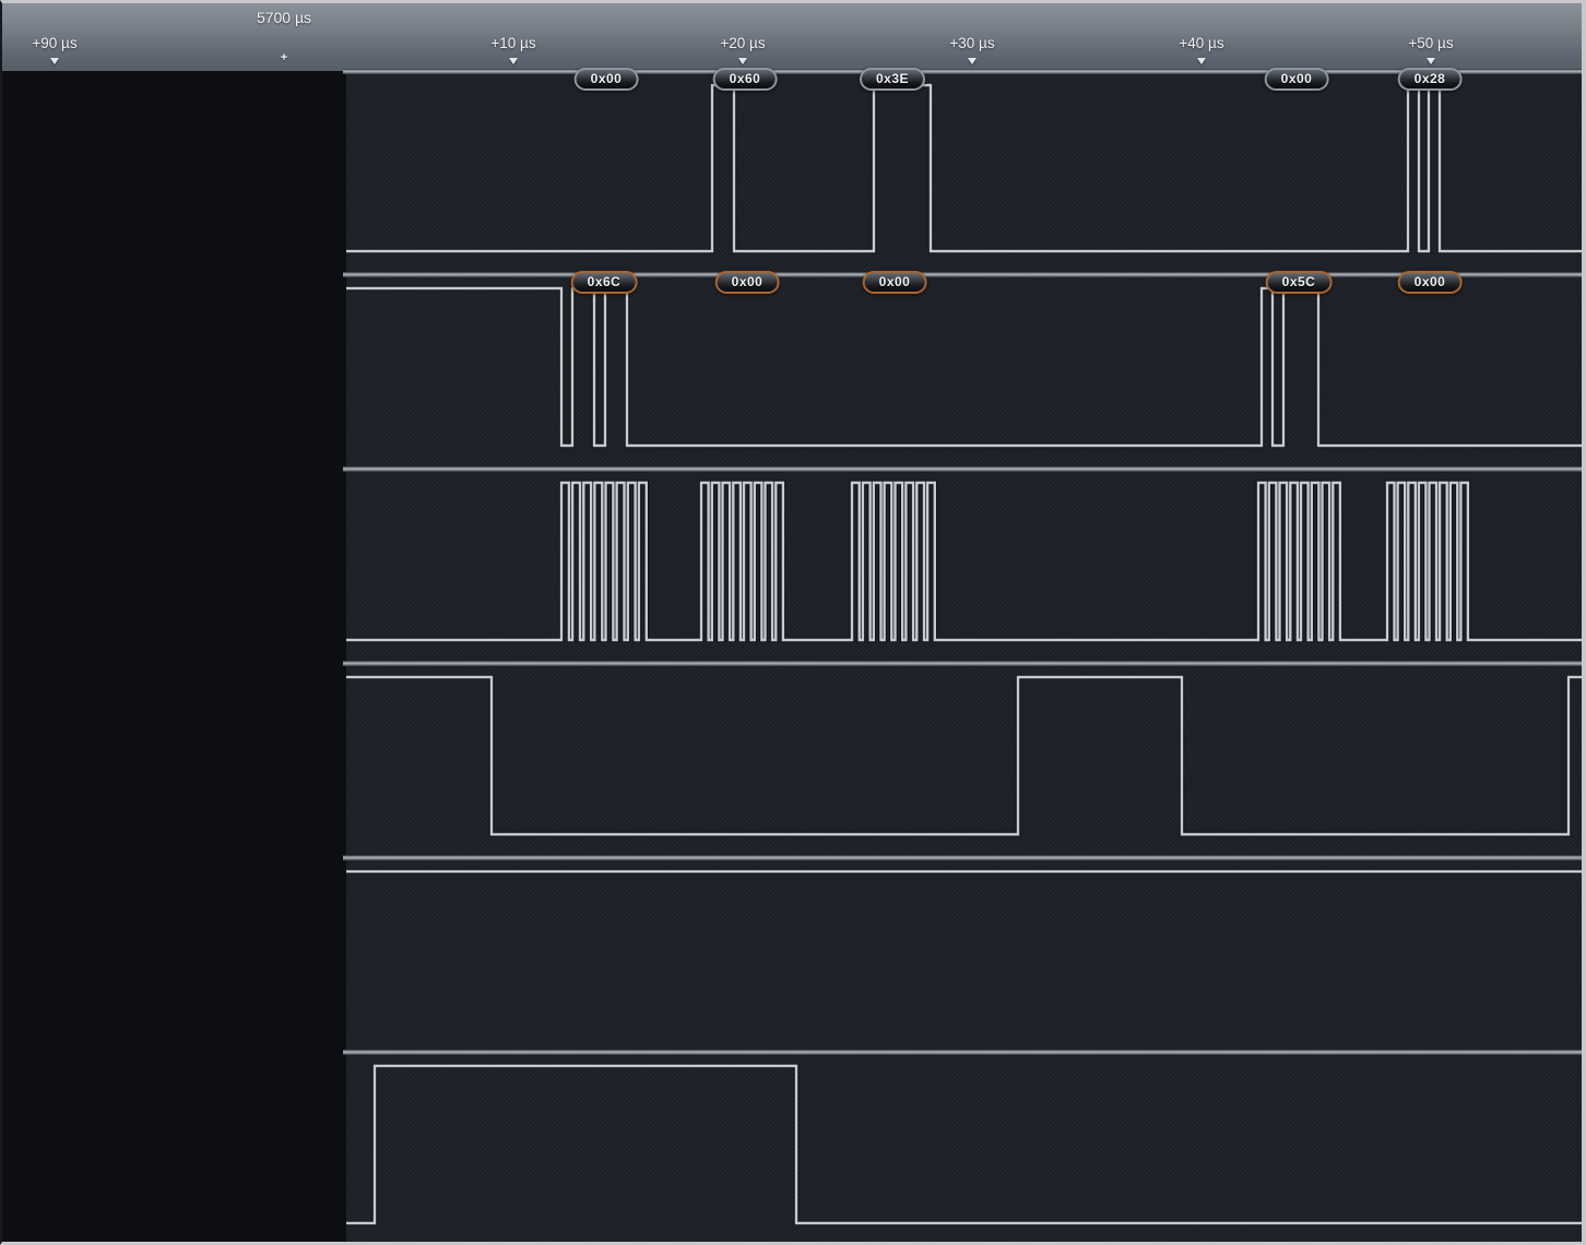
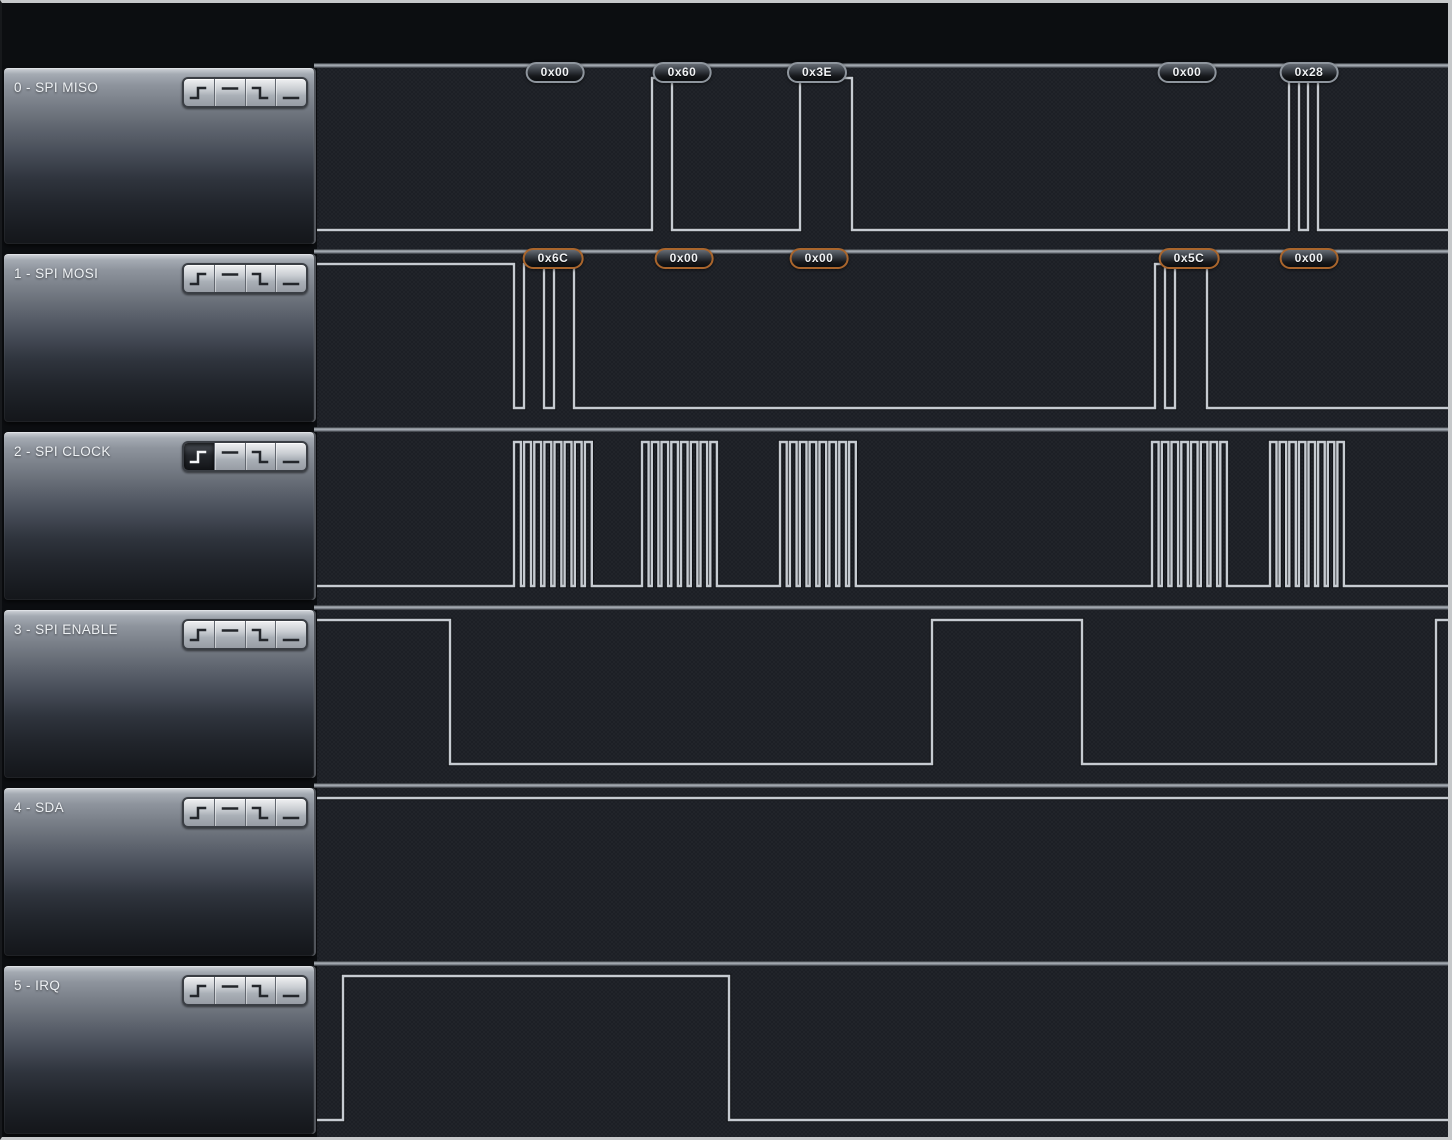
- 5700 µs
- +
- +90 µs
- +10 µs
- +20 µs
- +30 µs
- +40 µs
- +50 µs
  0x00
  0x60
  0x3E
  0x00
  0x28
+ 0 - SPI MISO
  0x6C
  0x00
  0x00
  0x5C
  0x00
+ 1 - SPI MOSI
+ 2 - SPI CLOCK
+ 3 - SPI ENABLE
+ 4 - SDA
+ 5 - IRQ
